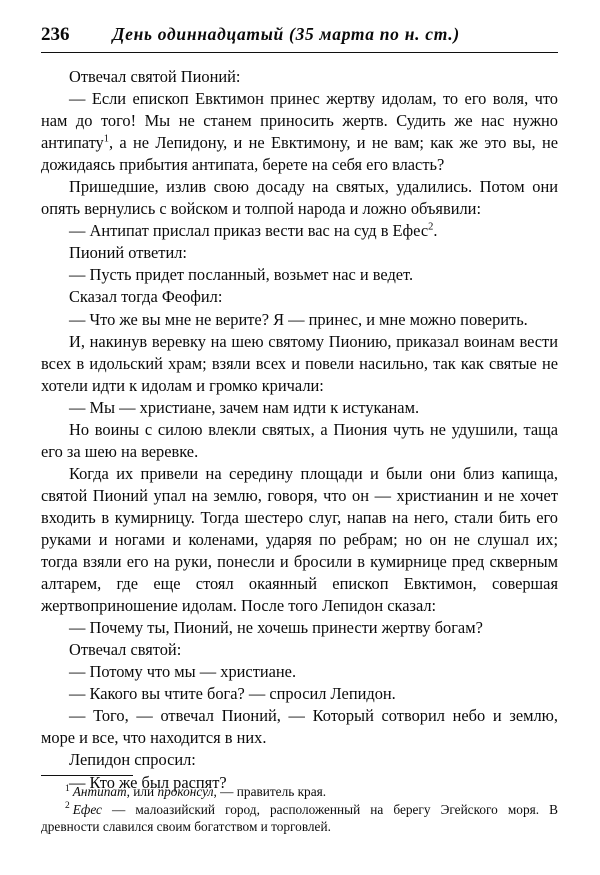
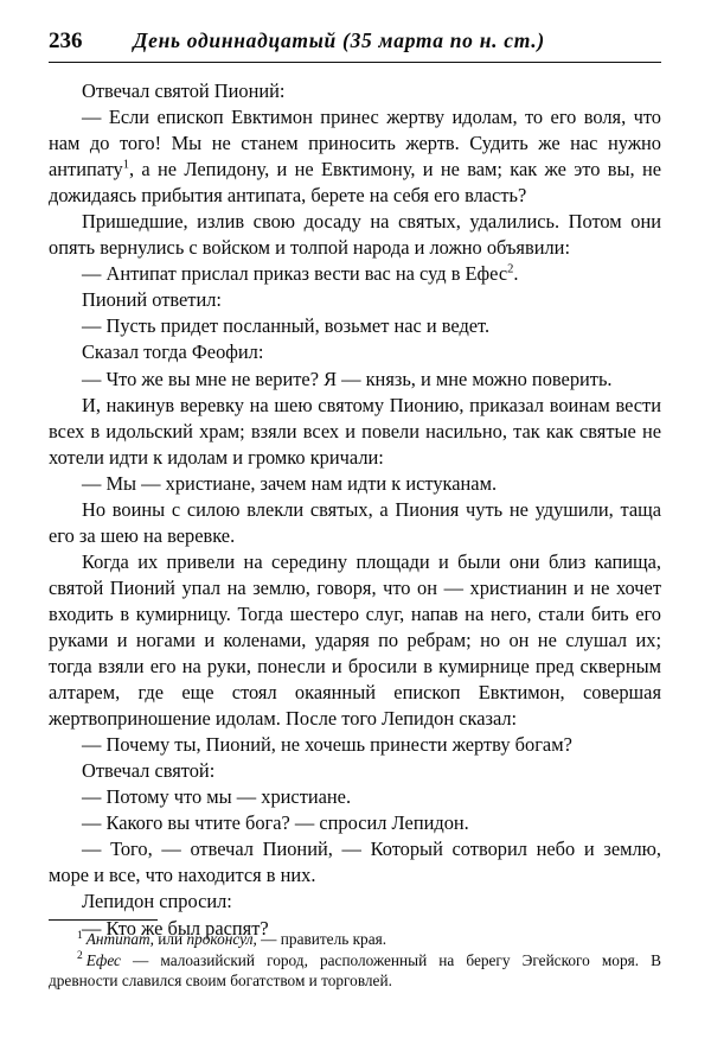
  236
  День одиннадцатый (35 марта по н. ст.)
  Отвечал святой Пионий:
  — Если епископ Евктимон принес жертву идолам, то его воля, что нам до того! Мы не станем приносить жертв. Судить же нас нужно антипату1, а не Лепидону, и не Евктимону, и не вам; как же это вы, не дожидаясь прибытия антипата, берете на себя его власть?
  Пришедшие, излив свою досаду на святых, удалились. Потом они опять вернулись с войском и толпой народа и ложно объявили:
  — Антипат прислал приказ вести вас на суд в Ефес2.
  Пионий ответил:
  — Пусть придет посланный, возьмет нас и ведет.
  Сказал тогда Феофил:
- — Что же вы мне не верите? Я — принес, и мне можно поверить.
+ — Что же вы мне не верите? Я — князь, и мне можно поверить.
  И, накинув веревку на шею святому Пионию, приказал воинам вести всех в идольский храм; взяли всех и повели насильно, так как святые не хотели идти к идолам и громко кричали:
  — Мы — христиане, зачем нам идти к истуканам.
  Но воины с силою влекли святых, а Пиония чуть не удушили, таща его за шею на веревке.
  Когда их привели на середину площади и были они близ капища, святой Пионий упал на землю, говоря, что он — христианин и не хочет входить в кумирницу. Тогда шестеро слуг, напав на него, стали бить его руками и ногами и коленами, ударяя по ребрам; но он не слушал их; тогда взяли его на руки, понесли и бросили в кумирнице пред скверным алтарем, где еще стоял окаянный епископ Евктимон, совершая жертвоприношение идолам. После того Лепидон сказал:
  — Почему ты, Пионий, не хочешь принести жертву богам?
  Отвечал святой:
  — Потому что мы — христиане.
  — Какого вы чтите бога? — спросил Лепидон.
  — Того, — отвечал Пионий, — Который сотворил небо и землю, море и все, что находится в них.
  Лепидон спросил:
  — Кто же был распят?
  1 Антипат, или проконсул, — правитель края.
  2 Ефес — малоазийский город, расположенный на берегу Эгейского моря. В древности славился своим богатством и торговлей.
